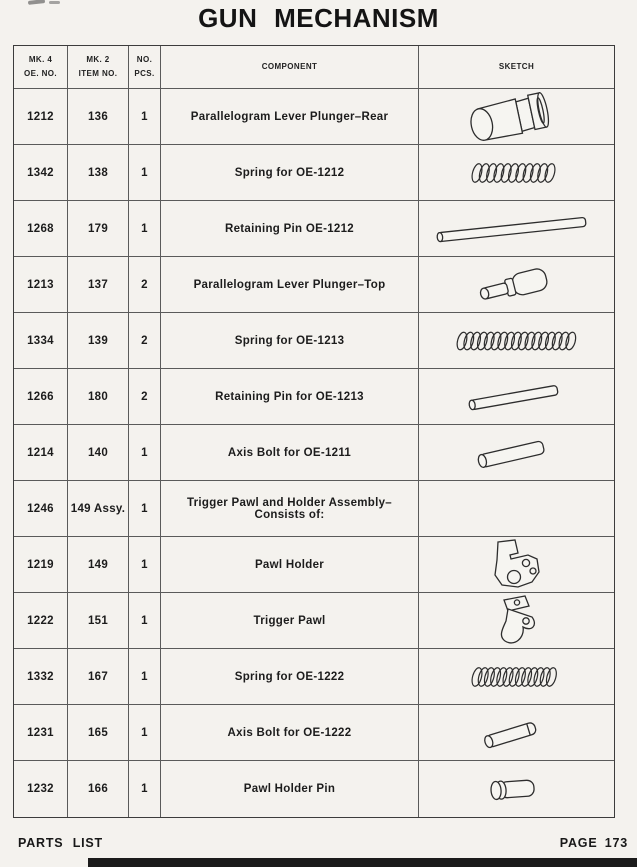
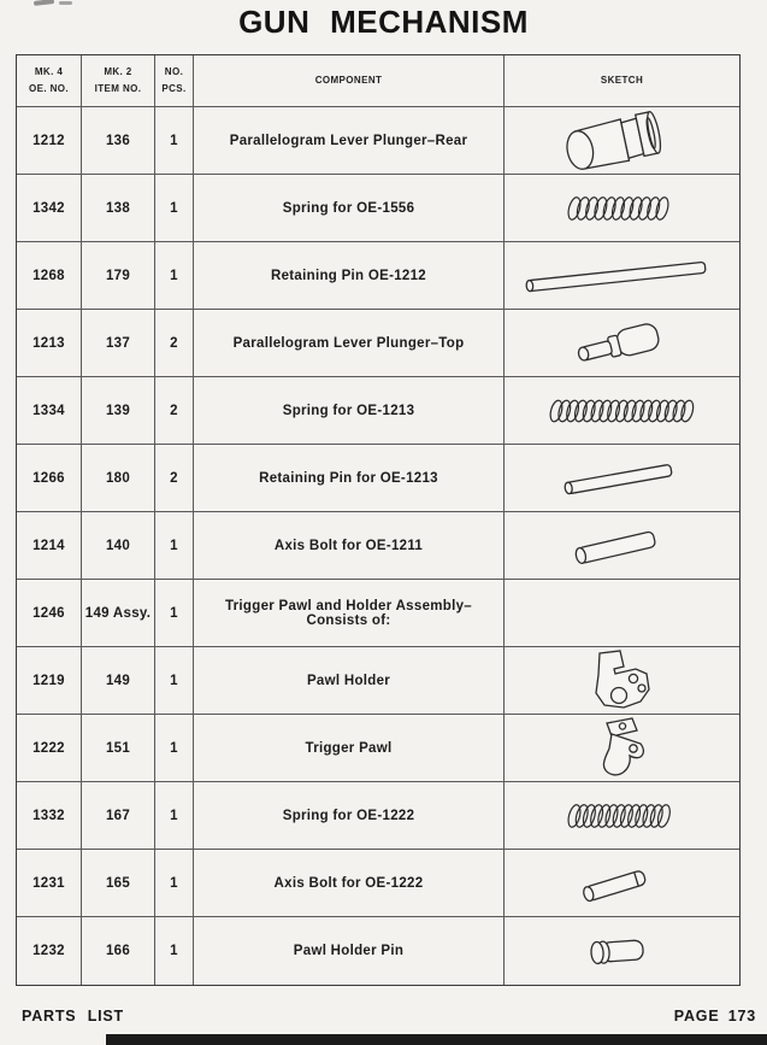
  GUN MECHANISM
  MK. 4
  OE. NO.
  MK. 2
  ITEM NO.
  NO.
  PCS.
  COMPONENT
  SKETCH
  1212
  136
  1
  Parallelogram Lever Plunger–Rear
  1342
  138
  1
- Spring for OE-1212
+ Spring for OE-1556
  1268
  179
  1
  Retaining Pin OE-1212
  1213
  137
  2
  Parallelogram Lever Plunger–Top
  1334
  139
  2
  Spring for OE-1213
  1266
  180
  2
  Retaining Pin for OE-1213
  1214
  140
  1
  Axis Bolt for OE-1211
  1246
  149 Assy.
  1
  Trigger Pawl and Holder Assembly–Consists of:
  1219
  149
  1
  Pawl Holder
  1222
  151
  1
  Trigger Pawl
  1332
  167
  1
  Spring for OE-1222
  1231
  165
  1
  Axis Bolt for OE-1222
  1232
  166
  1
  Pawl Holder Pin
  PARTS LIST
  PAGE 173
